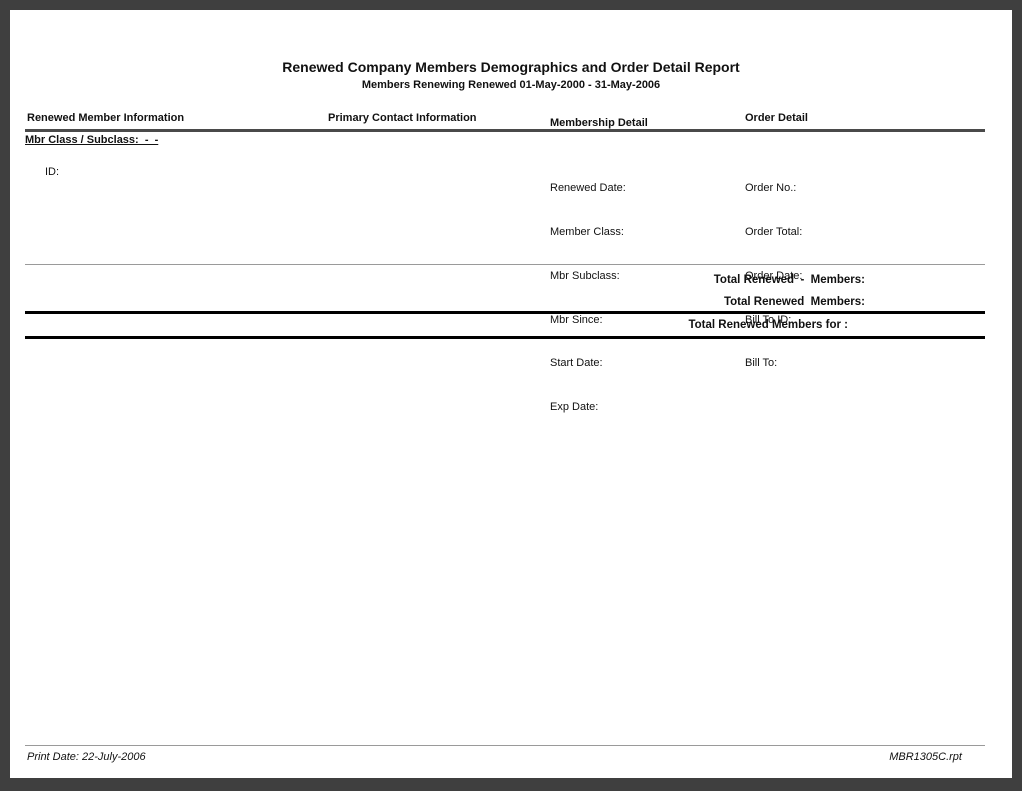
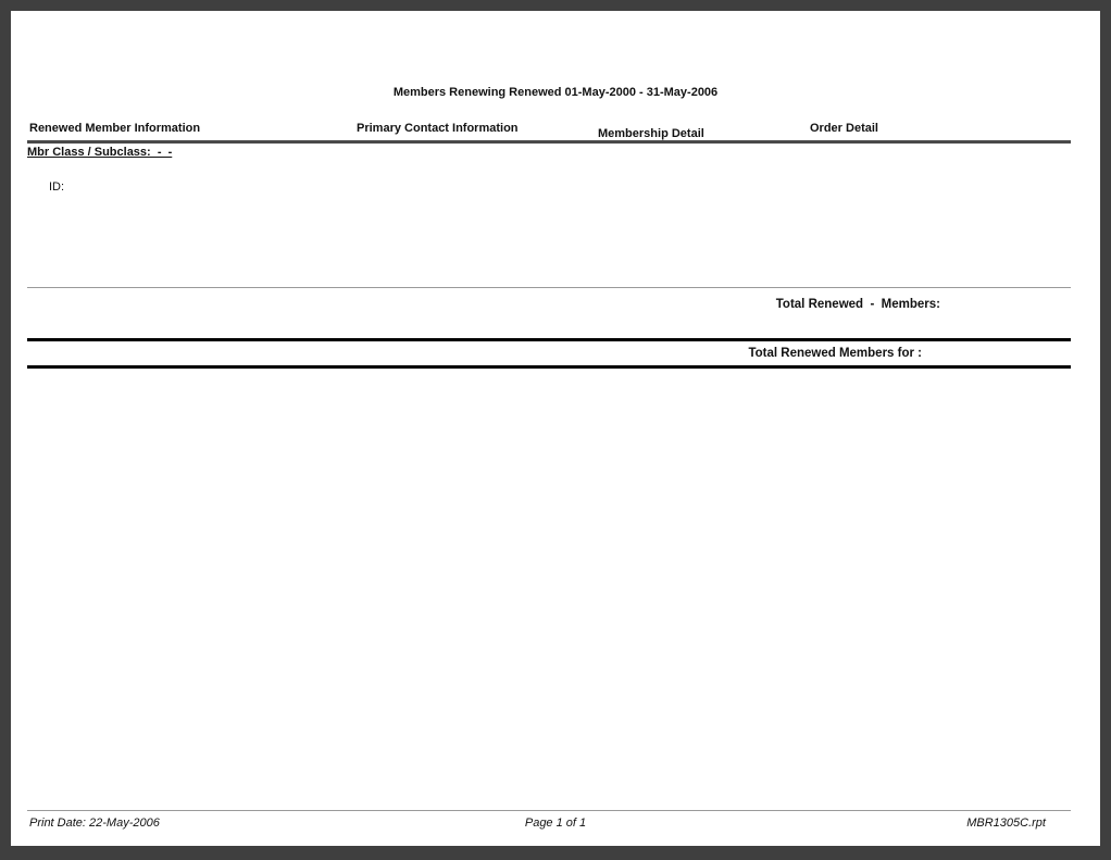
- Renewed Company Members Demographics and Order Detail Report
  Members Renewing Renewed 01-May-2000 - 31-May-2006
  Renewed Member Information
  Primary Contact Information
  Membership Detail
  Order Detail
  Mbr Class / Subclass: - -
  ID:
- Renewed Date:
- Member Class:
- Mbr Subclass:
- Mbr Since:
- Start Date:
- Exp Date:
- Order No.:
- Order Total:
- Order Date:
- Bill To ID:
- Bill To:
  Total Renewed - Members:
- Total Renewed Members:
  Total Renewed Members for :
- Print Date: 22-July-2006
+ Print Date: 22-May-2006
+ Page 1 of 1
  MBR1305C.rpt
